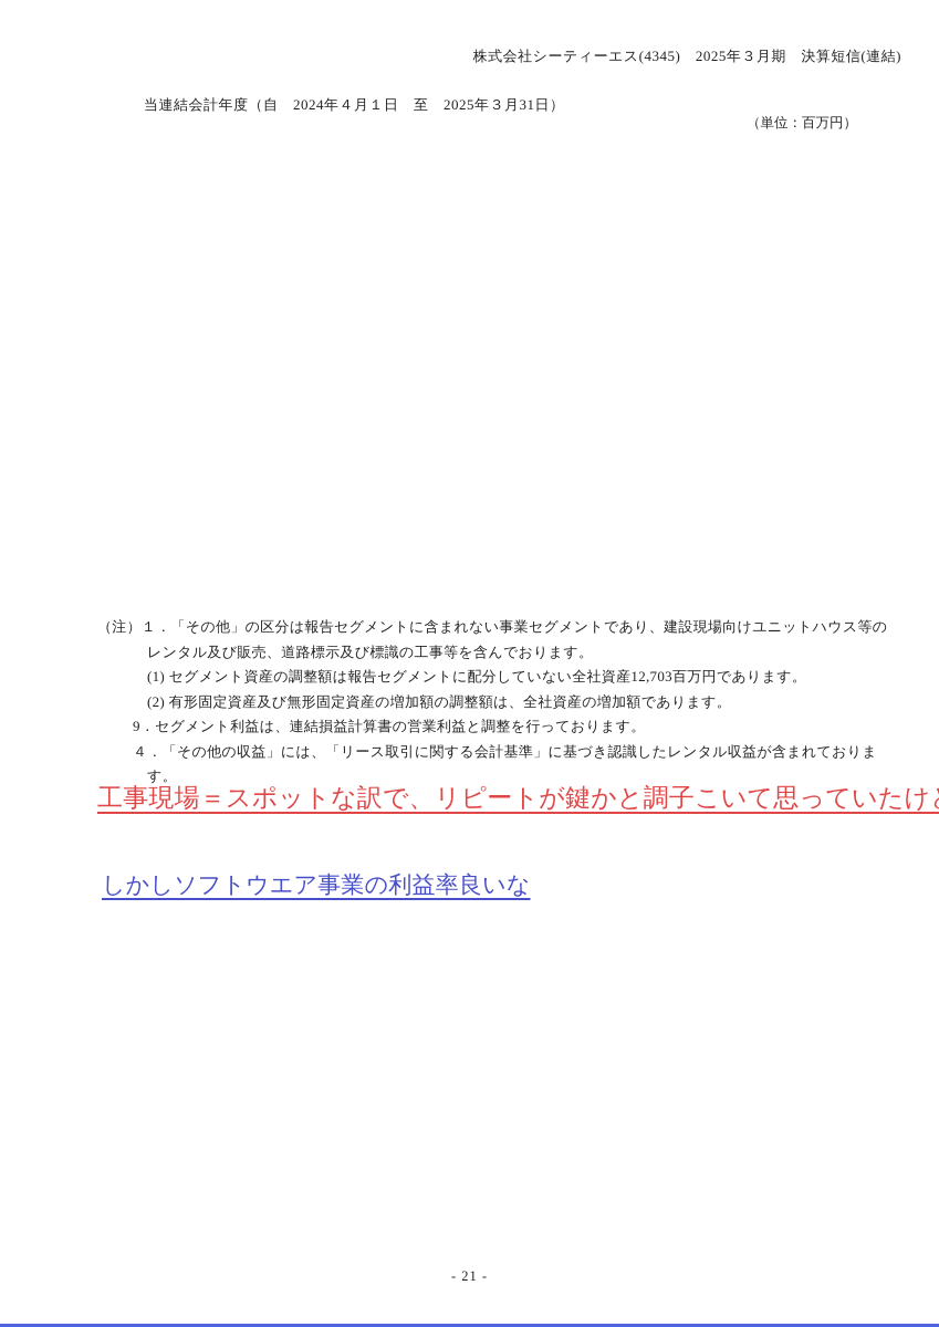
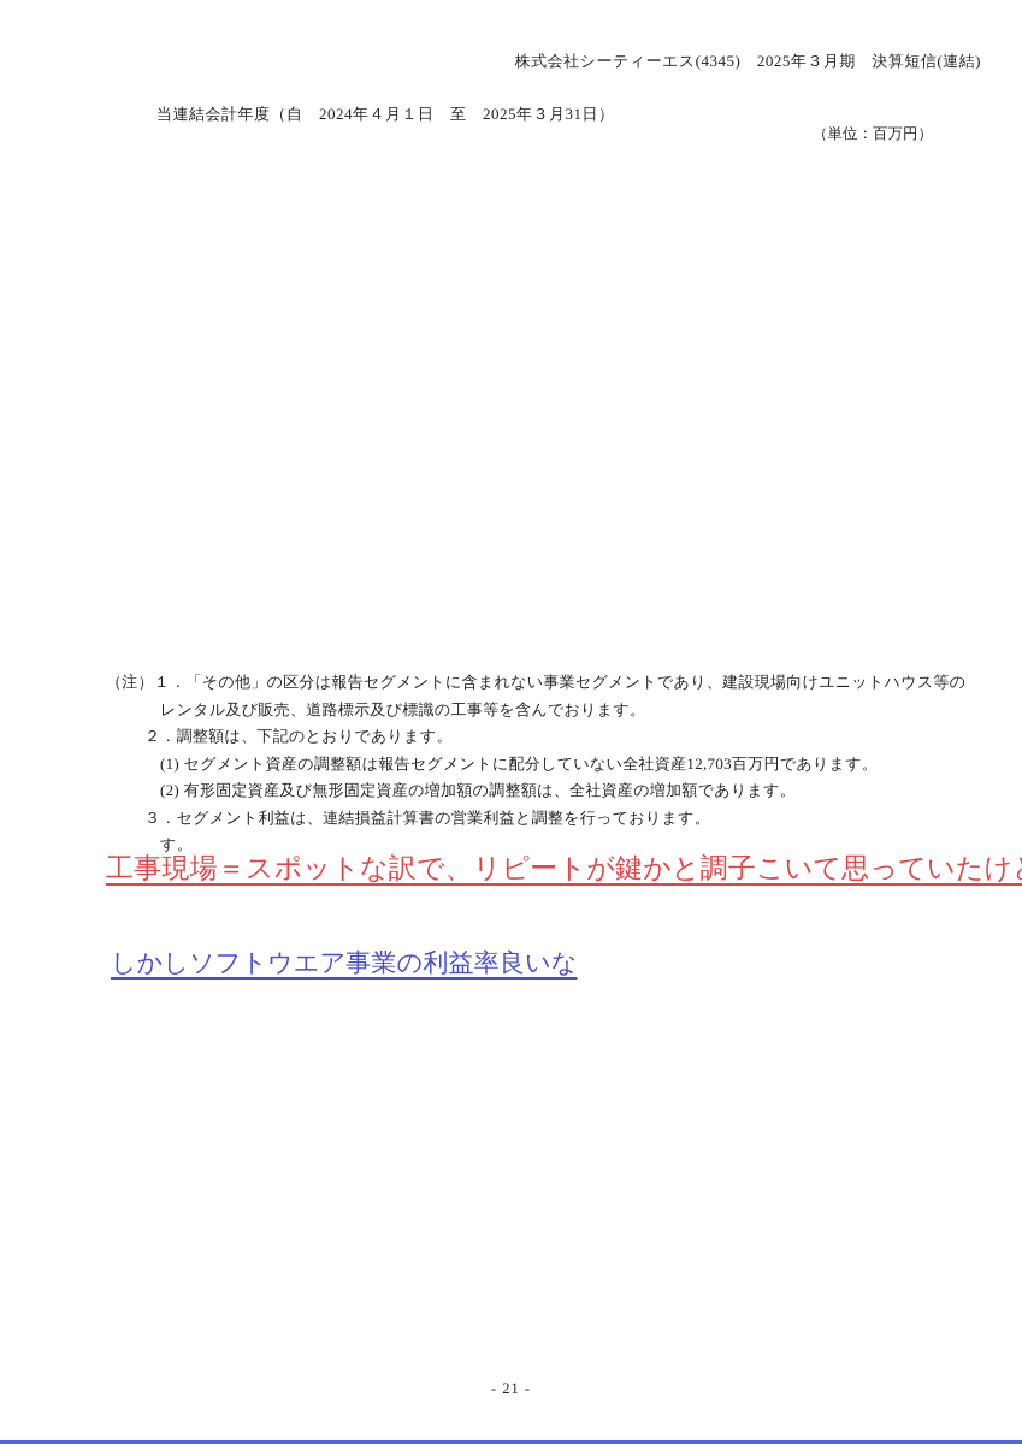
  株式会社シーティーエス(4345) 2025年３月期 決算短信(連結)
  当連結会計年度（自 2024年４月１日 至 2025年３月31日）
  （単位：百万円）
  （注）１．「その他」の区分は報告セグメントに含まれない事業セグメントであり、建設現場向けユニットハウス等の
  レンタル及び販売、道路標示及び標識の工事等を含んでおります。
+ ２．調整額は、下記のとおりであります。
  (1) セグメント資産の調整額は報告セグメントに配分していない全社資産12,703百万円であります。
  (2) 有形固定資産及び無形固定資産の増加額の調整額は、全社資産の増加額であります。
- 9．セグメント利益は、連結損益計算書の営業利益と調整を行っております。
+ ３．セグメント利益は、連結損益計算書の営業利益と調整を行っております。
- ４．「その他の収益」には、「リース取引に関する会計基準」に基づき認識したレンタル収益が含まれておりま
  す。
  工事現場＝スポットな訳で、リピートが鍵かと調子こいて思っていたけ
  しかしソフトウエア事業の利益率良いな
  - 21 -
